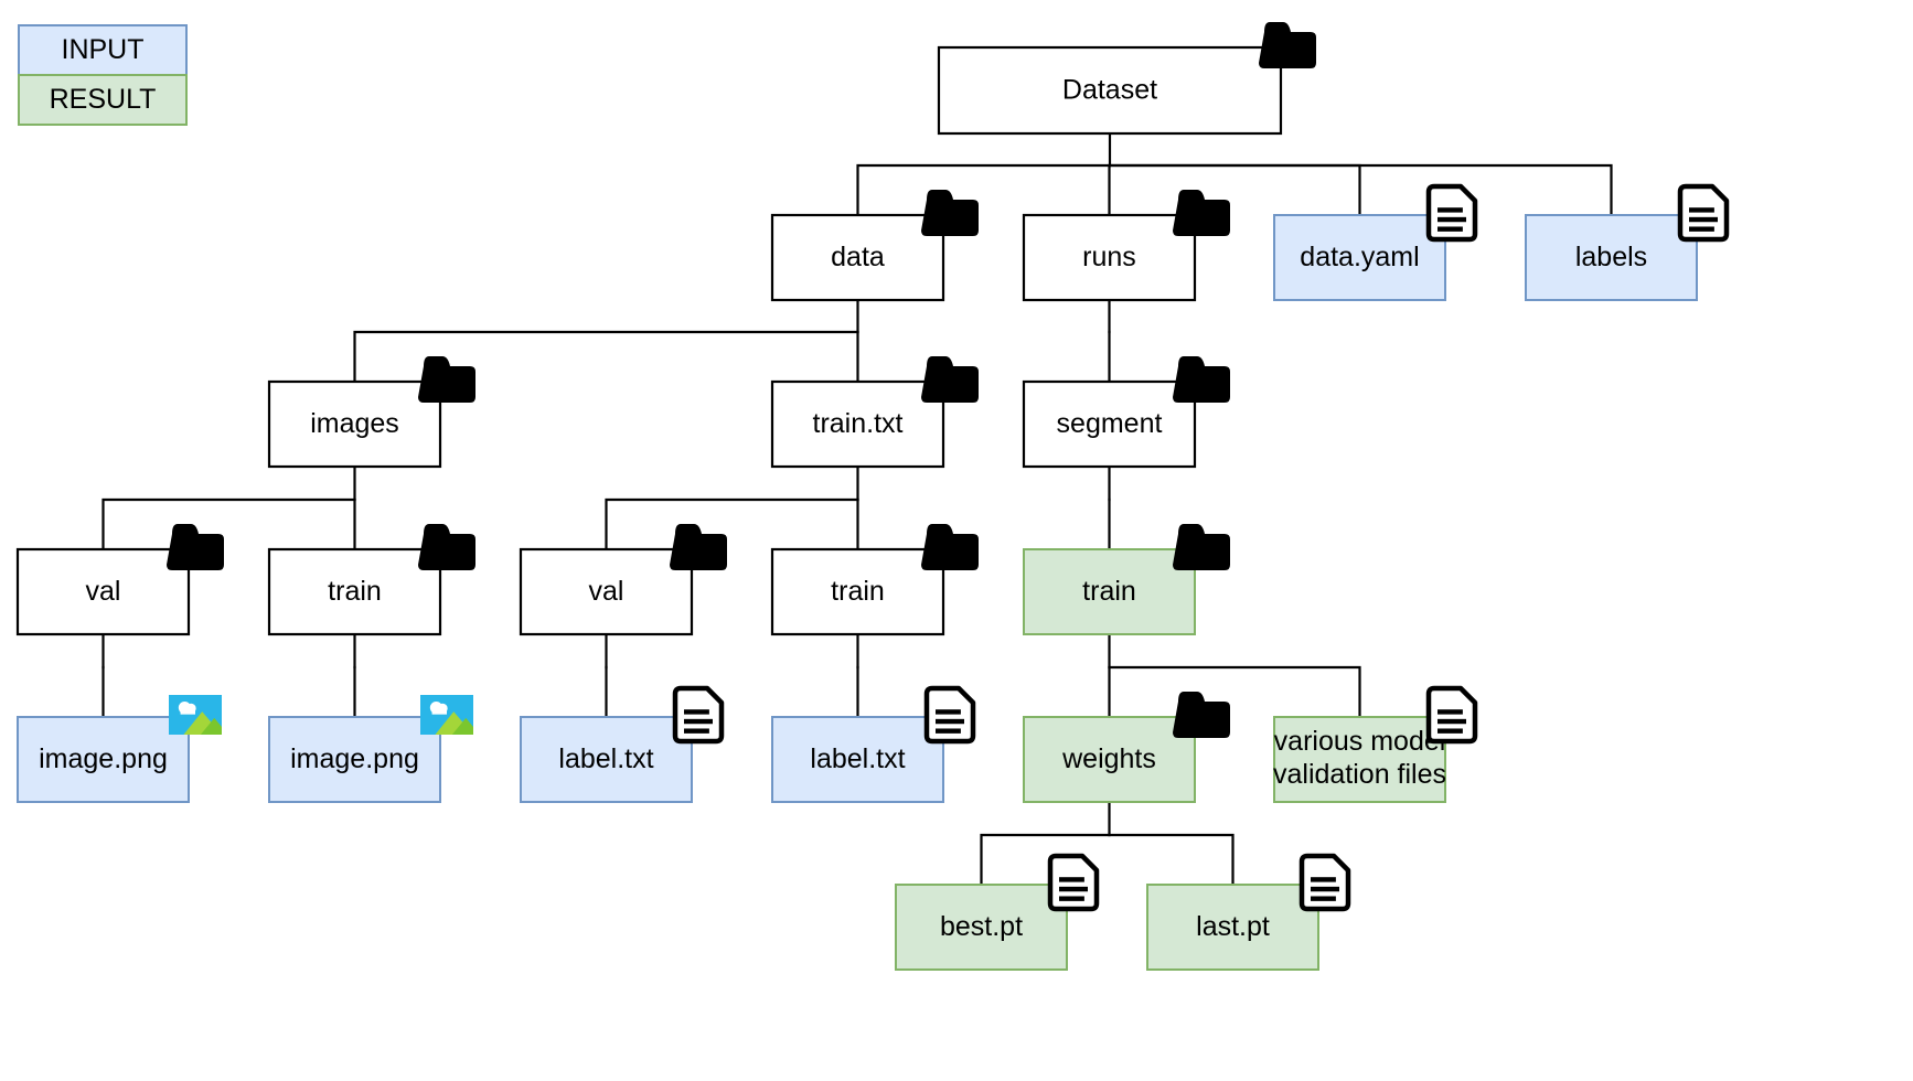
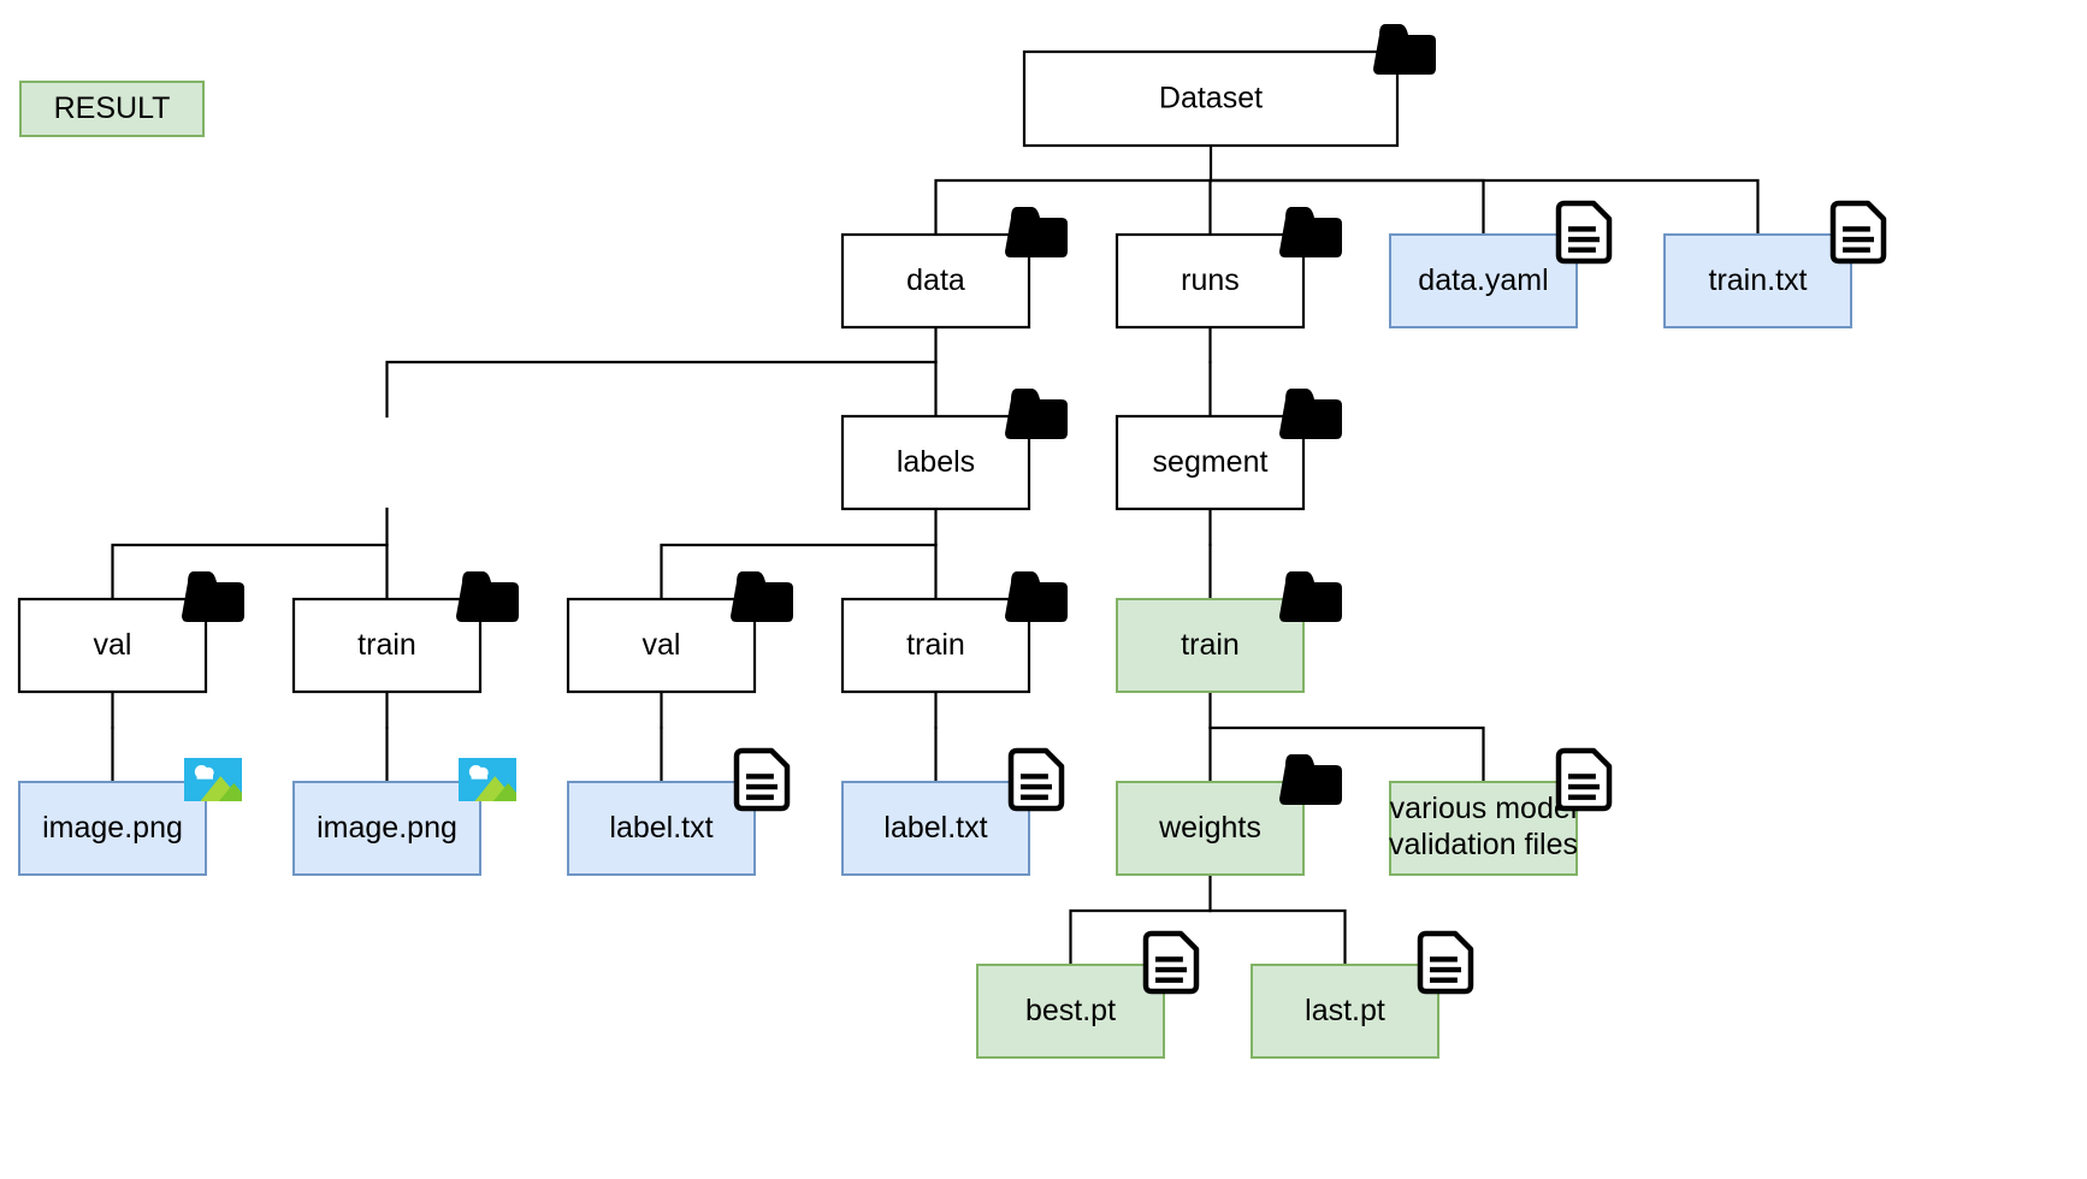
  Dataset
  data
  runs
  data.yaml
- labels
+ train.txt
- images
- train.txt
+ labels
  segment
  val
  train
  val
  train
  train
  image.png
  image.png
  label.txt
  label.txt
  weights
  various mod
  validation files
  best.pt
  last.pt
- INPUT
  RESULT
